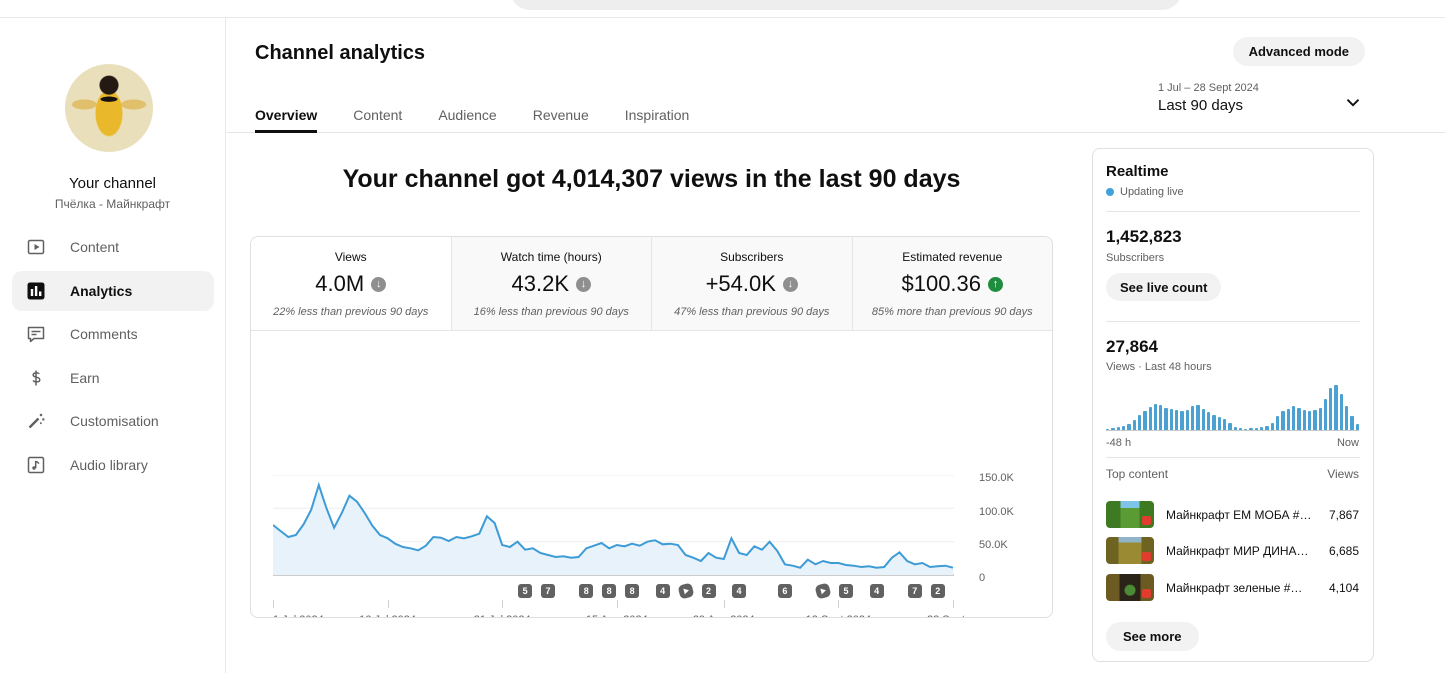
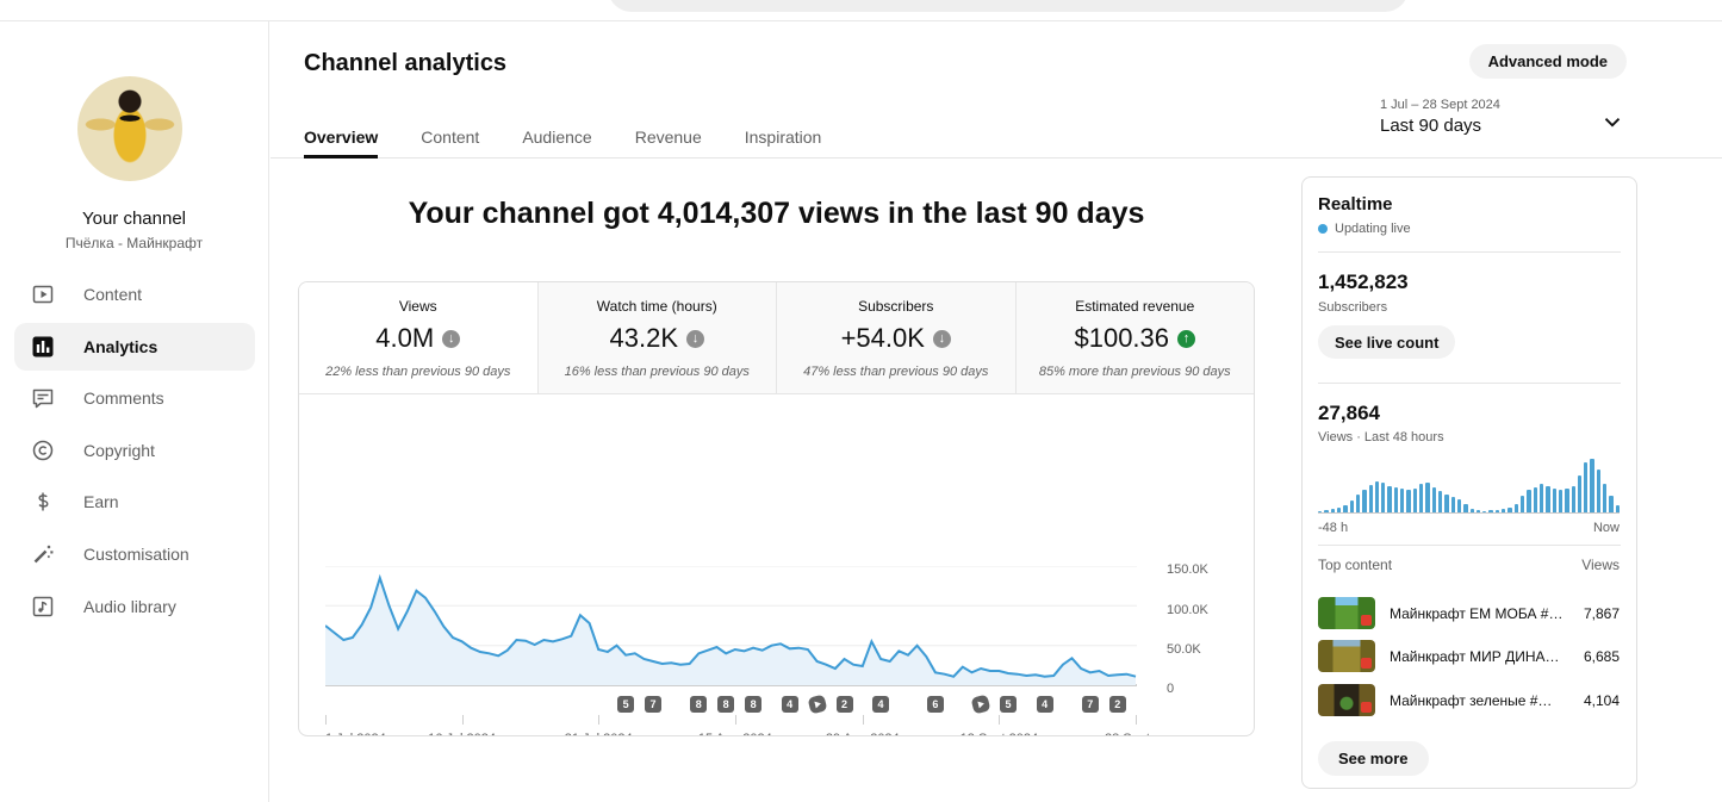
  Your channel
  Пчёлка - Майнкрафт
  Content
  Analytics
  Comments
+ Copyright
  Earn
  Customisation
  Audio library
  Channel analytics
  Advanced mode
  Overview
  Content
  Audience
  Revenue
  Inspiration
  1 Jul – 28 Sept 2024
  Last 90 days
  Your channel got 4,014,307 views in the last 90 days
  Views
  4.0M
  ↓
  22% less than previous 90 days
  Watch time (hours)
  43.2K
  ↓
  16% less than previous 90 days
  Subscribers
  +54.0K
  ↓
  47% less than previous 90 days
  Estimated revenue
  $100.36
  ↑
  85% more than previous 90 days
  150.0K
  100.0K
  50.0K
  0
  5
  7
  8
  8
  8
  4
  2
  4
  6
  5
  4
  7
  2
  Realtime
  Updating live
  1,452,823
  Subscribers
  See live count
  27,864
  Views · Last 48 hours
  -48 h
  Now
  Top content
  Views
  Майнкрафт ЕМ МОБА #…
  7,867
  Майнкрафт МИР ДИНА…
  6,685
  Майнкрафт зеленые #…
  4,104
  See more
